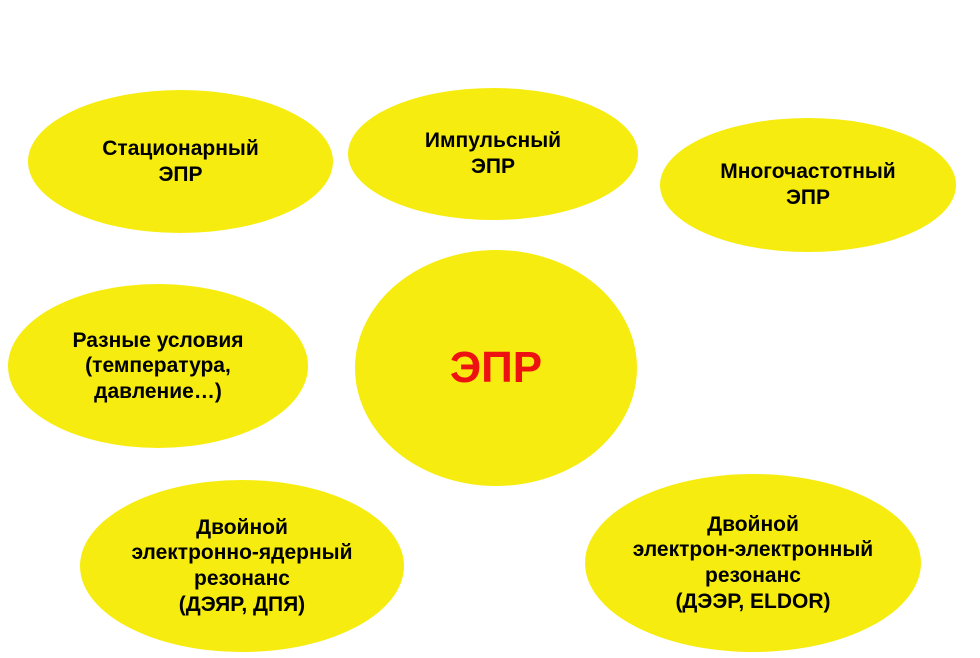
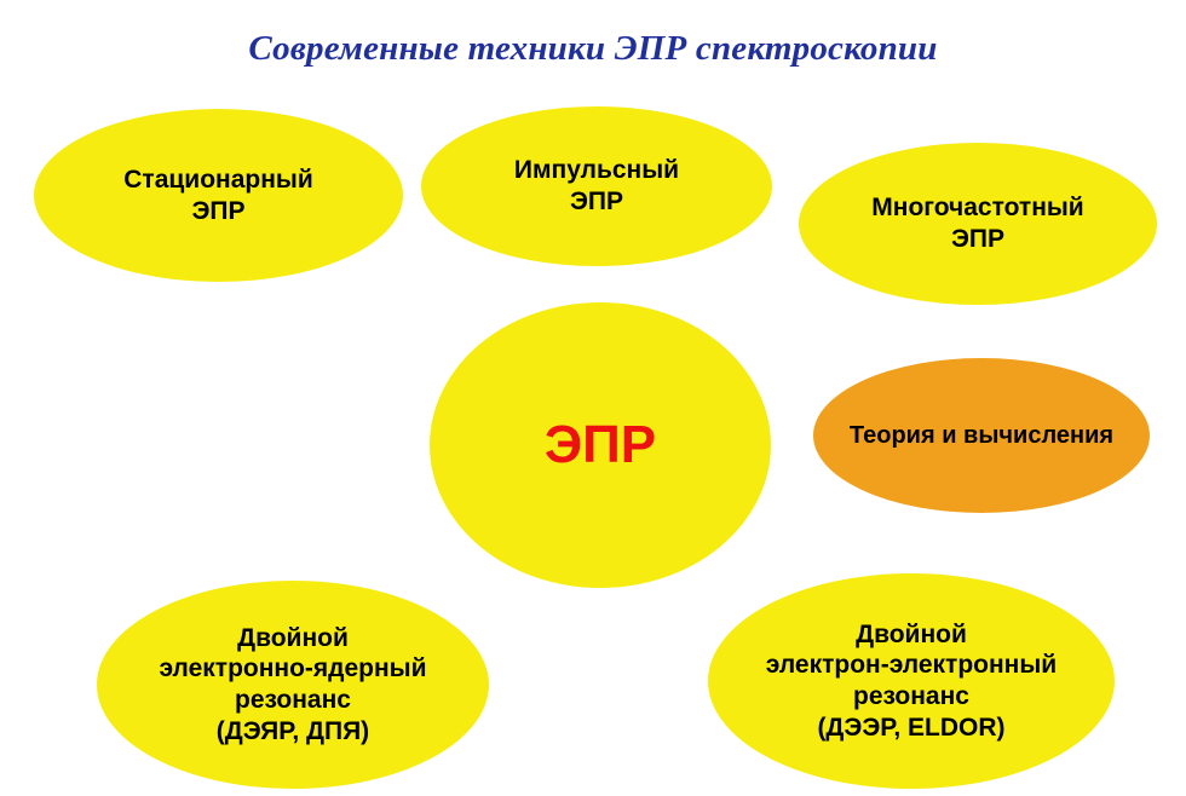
+ Современные техники ЭПР спектроскопии
  Стационарный
  ЭПР
  Импульсный
  ЭПР
  Многочастотный
  ЭПР
- Разные условия
- (температура,
- давление…)
  ЭПР
+ Теория и вычисления
  Двойной
  электронно-ядерный
  резонанс
  (ДЭЯР, ДПЯ)
  Двойной
  электрон-электронный
  резонанс
  (ДЭЭР, ELDOR)
